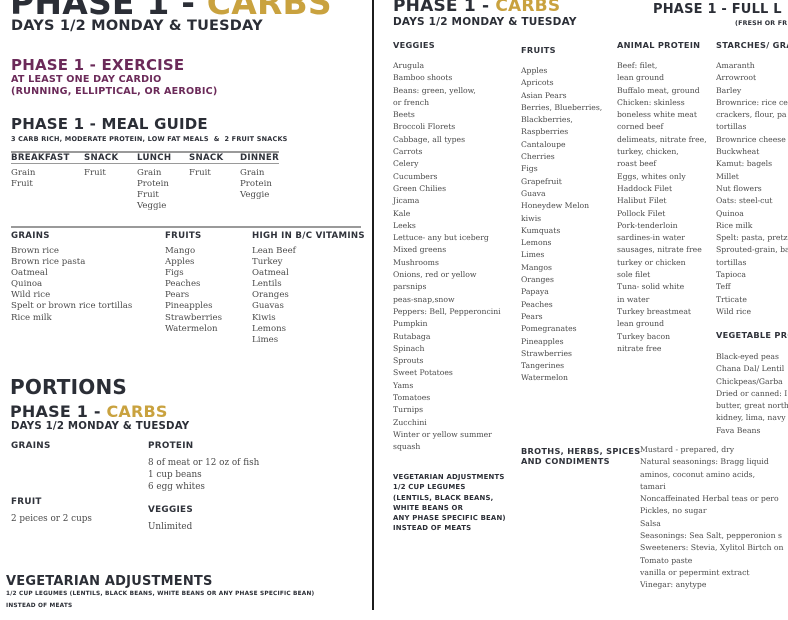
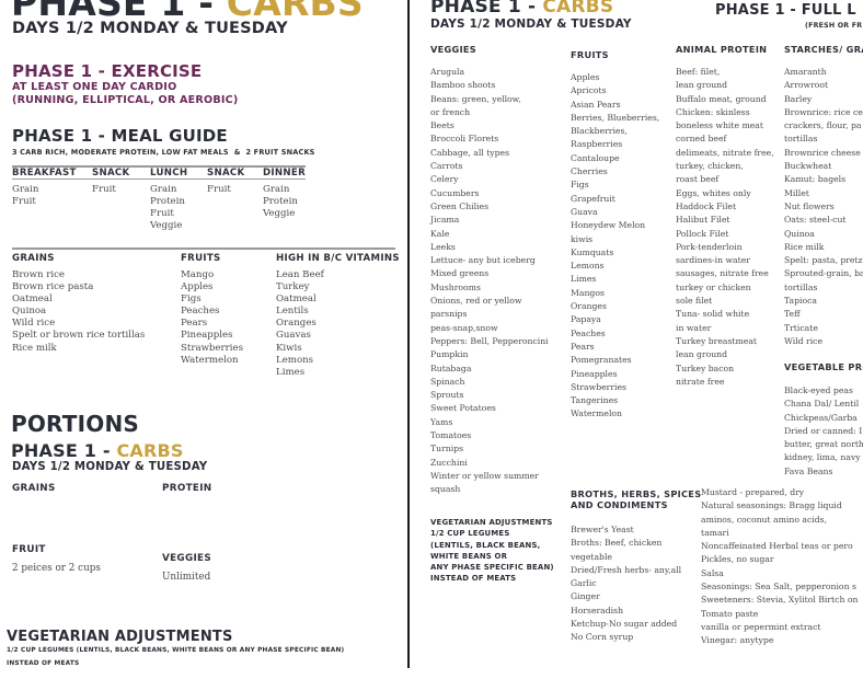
  PHASE 1 - CARBS
  DAYS 1/2 MONDAY & TUESDAY
  PHASE 1 - EXERCISE
  AT LEAST ONE DAY CARDIO
  (RUNNING, ELLIPTICAL, OR AEROBIC)
  PHASE 1 - MEAL GUIDE
  3 CARB RICH, MODERATE PROTEIN, LOW FAT MEALS & 2 FRUIT SNACKS
  BREAKFAST
  Grain
  Fruit
  SNACK
  Fruit
  LUNCH
  Grain
  Protein
  Fruit
  Veggie
  SNACK
  Fruit
  DINNER
  Grain
  Protein
  Veggie
  GRAINS
  Brown rice
  Brown rice pasta
  Oatmeal
  Quinoa
  Wild rice
  Spelt or brown rice tortillas
  Rice milk
  FRUITS
  Mango
  Apples
  Figs
  Peaches
  Pears
  Pineapples
  Strawberries
  Watermelon
  HIGH IN B/C VITAMINS
  Lean Beef
  Turkey
  Oatmeal
  Lentils
  Oranges
  Guavas
  Kiwis
  Lemons
  Limes
  PORTIONS
  PHASE 1 - CARBS
  DAYS 1/2 MONDAY & TUESDAY
  GRAINS
  FRUIT
  2 peices or 2 cups
  PROTEIN
- 8 of meat or 12 oz of fish
- 1 cup beans
- 6 egg whites
  VEGGIES
  Unlimited
  VEGETARIAN ADJUSTMENTS
  PHASE 1 - CARBS
  DAYS 1/2 MONDAY & TUESDAY
  PHASE 1 - FULL L
  VEGGIES
  Arugula
  Bamboo shoots
  Beans: green, yellow,
  or french
  Beets
  Broccoli Florets
  Cabbage, all types
  Carrots
  Celery
  Cucumbers
  Green Chilies
  Jicama
  Kale
  Leeks
  Lettuce- any but iceberg
  Mixed greens
  Mushrooms
  Onions, red or yellow
  parsnips
  peas-snap,snow
  Peppers: Bell, Pepperoncini
  Pumpkin
  Rutabaga
  Spinach
  Sprouts
  Sweet Potatoes
  Yams
  Tomatoes
  Turnips
  Zucchini
  Winter or yellow summer
  squash
  VEGETARIAN ADJUSTMENTS
  1/2 CUP LEGUMES
  (LENTILS, BLACK BEANS,
  WHITE BEANS OR
  ANY PHASE SPECIFIC BEAN)
  INSTEAD OF MEATS
  FRUITS
  Apples
  Apricots
  Asian Pears
  Berries, Blueberries,
  Blackberries,
  Raspberries
  Cantaloupe
  Cherries
  Figs
  Grapefruit
  Guava
  Honeydew Melon
  kiwis
  Kumquats
  Lemons
  Limes
  Mangos
  Oranges
  Papaya
  Peaches
  Pears
  Pomegranates
  Pineapples
  Strawberries
  Tangerines
  Watermelon
  BROTHS, HERBS, SPICES
  AND CONDIMENTS
+ Brewer's Yeast
+ Broths: Beef, chicken
+ vegetable
+ Dried/Fresh herbs- any,all
+ Garlic
+ Ginger
+ Horseradish
+ Ketchup-No sugar added
+ No Corn syrup
  ANIMAL PROTEIN
  Beef: filet,
  lean ground
  Buffalo meat, ground
  Chicken: skinless
  boneless white meat
  corned beef
  delimeats, nitrate free,
  turkey, chicken,
  roast beef
  Eggs, whites only
  Haddock Filet
  Halibut Filet
  Pollock Filet
  Pork-tenderloin
  sardines-in water
  sausages, nitrate free
  turkey or chicken
  sole filet
  Tuna- solid white
  in water
  Turkey breastmeat
  lean ground
  Turkey bacon
  nitrate free
  Mustard - prepared, dry
  Natural seasonings: Bragg liquid
  aminos, coconut amino acids,
  tamari
  Noncaffeinated Herbal teas or pero
  Pickles, no sugar
  Salsa
  Seasonings: Sea Salt, pepperonion s
  Sweeteners: Stevia, Xylitol Birtch on
  Tomato paste
  vanilla or pepermint extract
  Vinegar: anytype
  STARCHES/ GR
  Amaranth
  Arrowroot
  Barley
  Brownrice: rice ce
  crackers, flour, pa
  tortillas
  Brownrice cheese
  Buckwheat
  Kamut: bagels
  Millet
  Nut flowers
  Oats: steel-cut
  Quinoa
  Rice milk
  Spelt: pasta, pretz
  Sprouted-grain, ba
  tortillas
  Tapioca
  Teff
  Trticate
  Wild rice
  VEGETABLE PR
  Black-eyed peas
  Chana Dal/ Lentil
  Chickpeas/Garba
  Dried or canned: I
  butter, great north
  kidney, lima, navy
  Fava Beans
